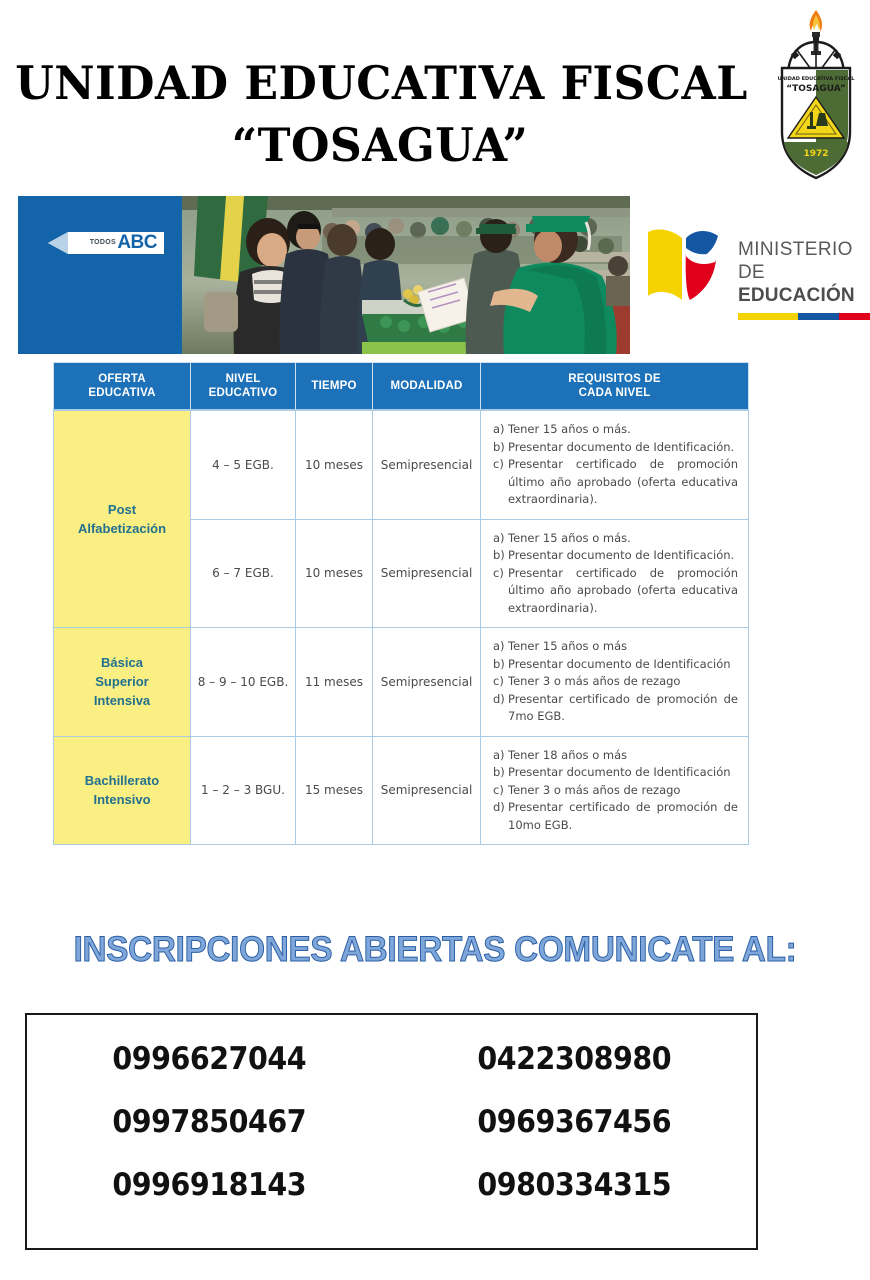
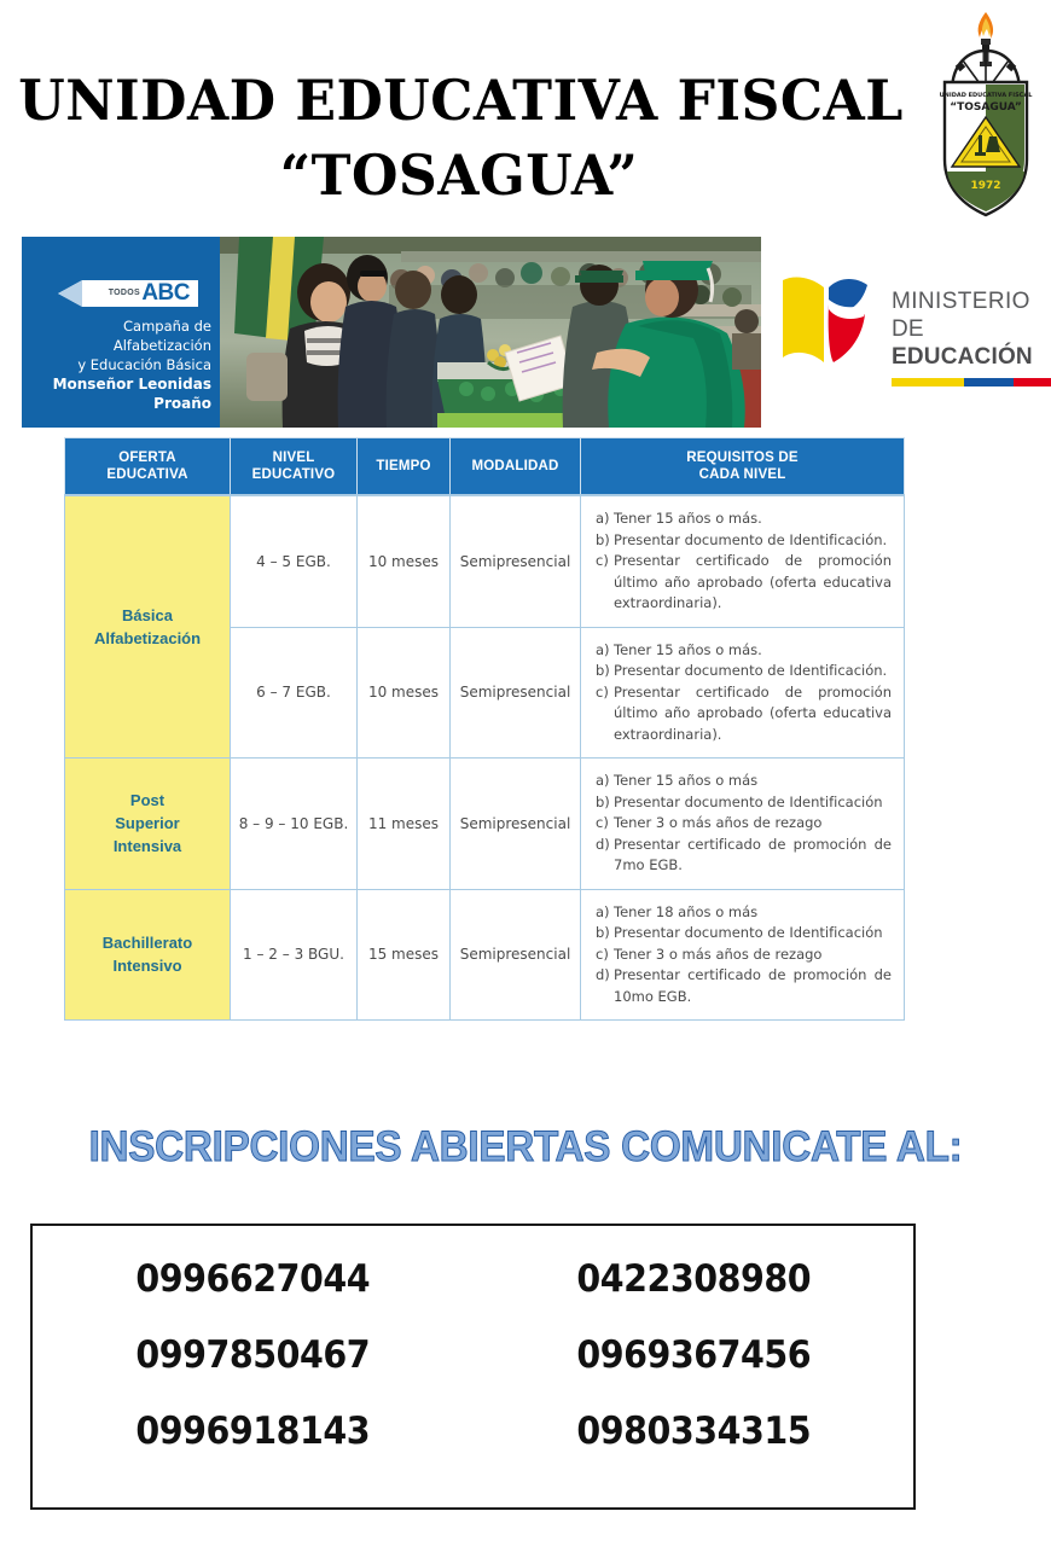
  UNIDAD EDUCATIVA FISCAL
  “TOSAGUA”
  “TOSAGUA”
  1972
  ABC
+ Campaña de Alfabetización
+ y Educación Básica
+ Monseñor Leonidas Proaño
  MINISTERIO
  DE EDUCACIÓN
  OFERTA EDUCATIVA	NIVEL EDUCATIVO	TIEMPO	MODALIDAD	REQUISITOS DE CADA NIVEL
- Post Alfabetización	4 – 5 EGB.	10 meses	Semipresencial	a) Tener 15 años o más. b) Presentar documento de Identificación. c) Presentar certificado de promoción último año aprobado (oferta educativa extraordinaria).
+ Básica Alfabetización	4 – 5 EGB.	10 meses	Semipresencial	a) Tener 15 años o más. b) Presentar documento de Identificación. c) Presentar certificado de promoción último año aprobado (oferta educativa extraordinaria).
  6 – 7 EGB.	10 meses	Semipresencial	a) Tener 15 años o más. b) Presentar documento de Identificación. c) Presentar certificado de promoción último año aprobado (oferta educativa extraordinaria).
- Básica Superior Intensiva	8 – 9 – 10 EGB.	11 meses	Semipresencial	a) Tener 15 años o más b) Presentar documento de Identificación c) Tener 3 o más años de rezago d) Presentar certificado de promoción de 7mo EGB.
+ Post Superior Intensiva	8 – 9 – 10 EGB.	11 meses	Semipresencial	a) Tener 15 años o más b) Presentar documento de Identificación c) Tener 3 o más años de rezago d) Presentar certificado de promoción de 7mo EGB.
  Bachillerato Intensivo	1 – 2 – 3 BGU.	15 meses	Semipresencial	a) Tener 18 años o más b) Presentar documento de Identificación c) Tener 3 o más años de rezago d) Presentar certificado de promoción de 10mo EGB.
  INSCRIPCIONES ABIERTAS COMUNICATE AL:
  0996627044
  0422308980
  0997850467
  0969367456
  0996918143
  0980334315
